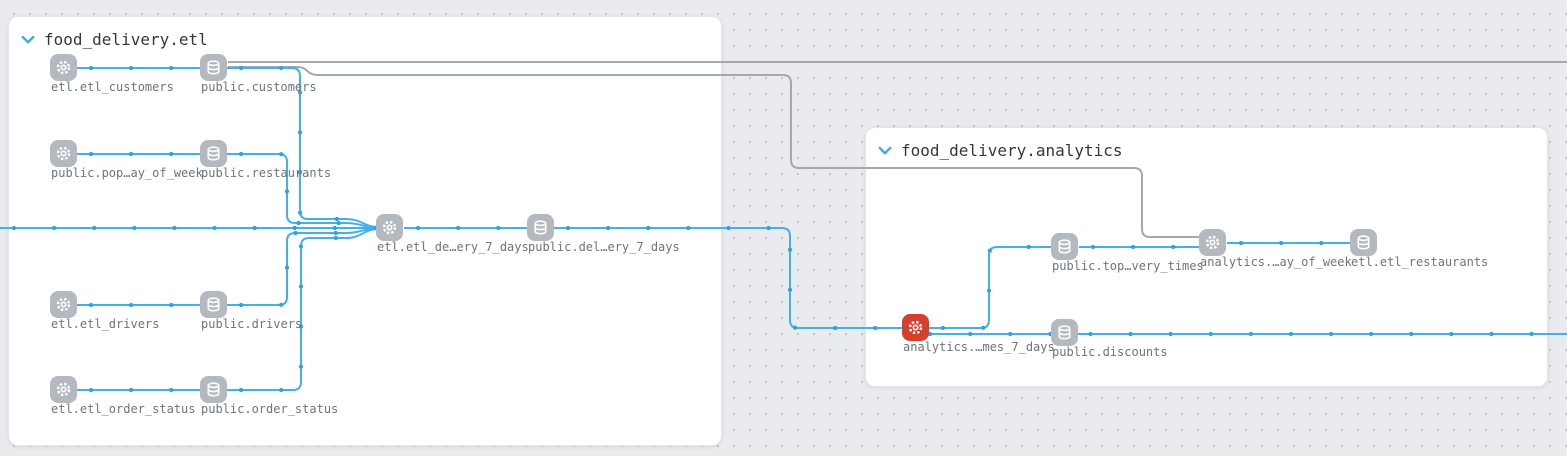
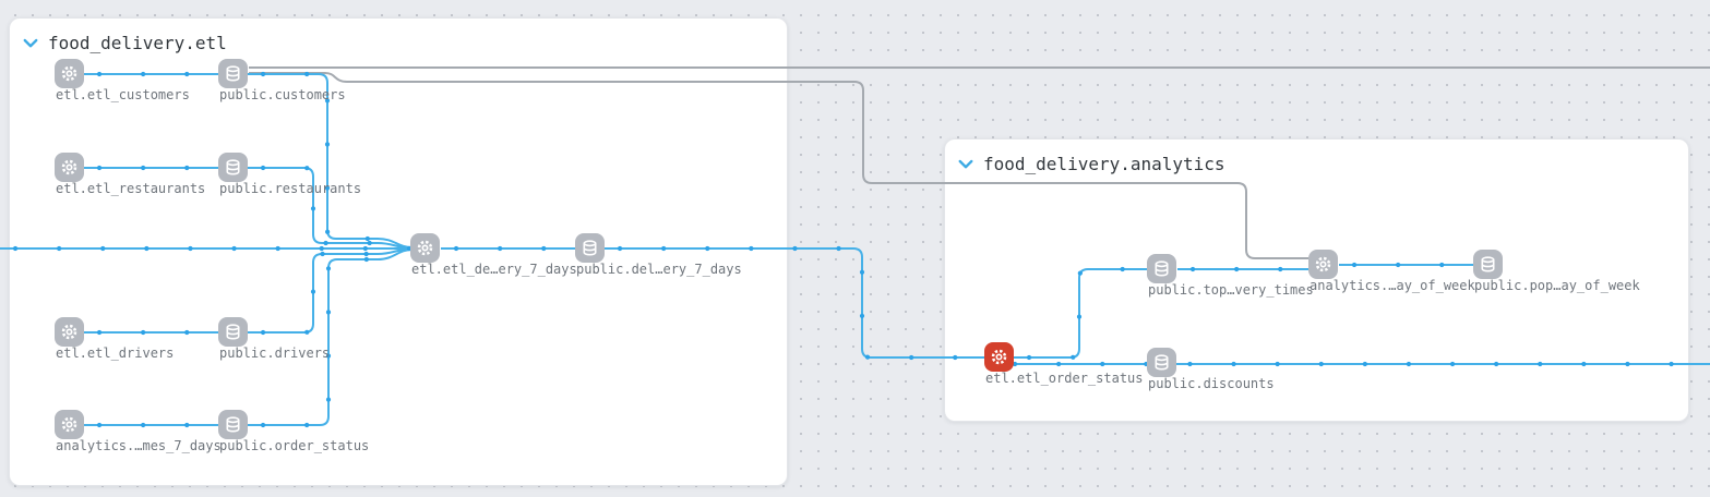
  food_delivery.etl
  food_delivery.analytics
  etl.etl_customers
  public.customers
- public.pop…ay_of_week
+ etl.etl_restaurants
  public.restaurants
  etl.etl_de…ery_7_days
  public.del…ery_7_days
  etl.etl_drivers
  public.drivers
- etl.etl_order_status
+ analytics.…mes_7_days
  public.order_status
  public.top…very_times
  analytics.…ay_of_week
- etl.etl_restaurants
+ public.pop…ay_of_week
- analytics.…mes_7_days
+ etl.etl_order_status
  public.discounts
